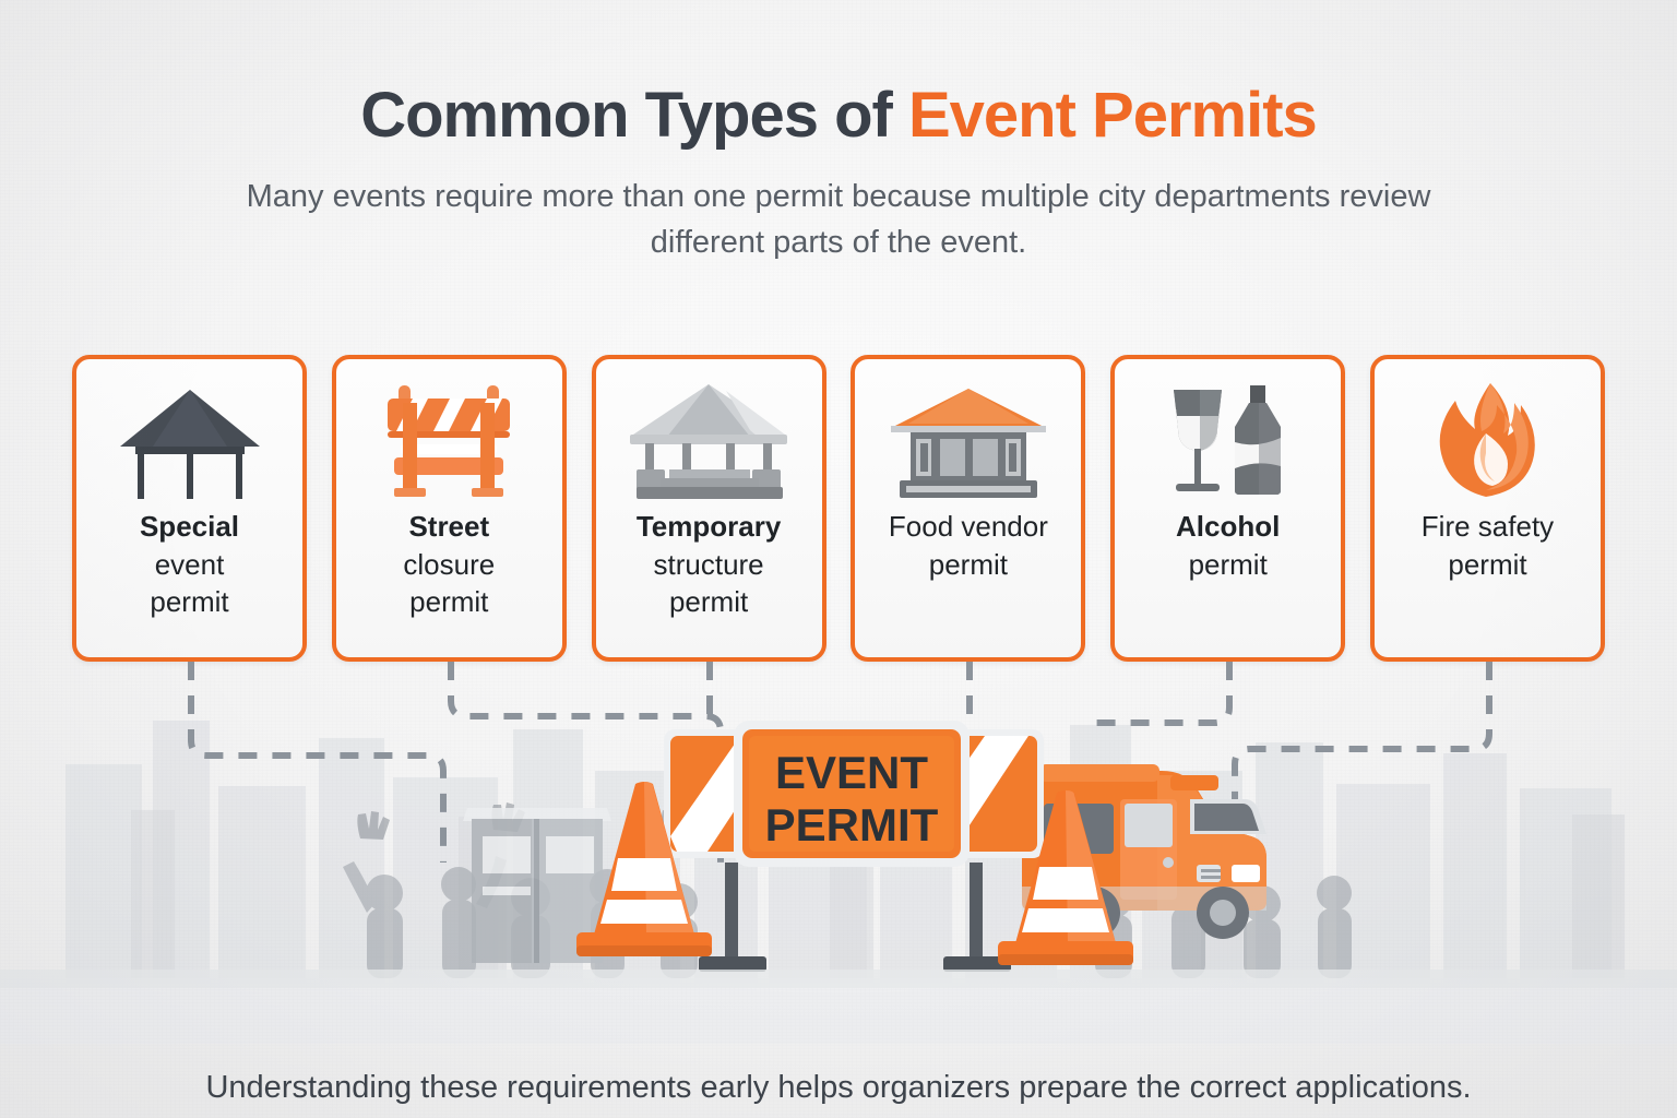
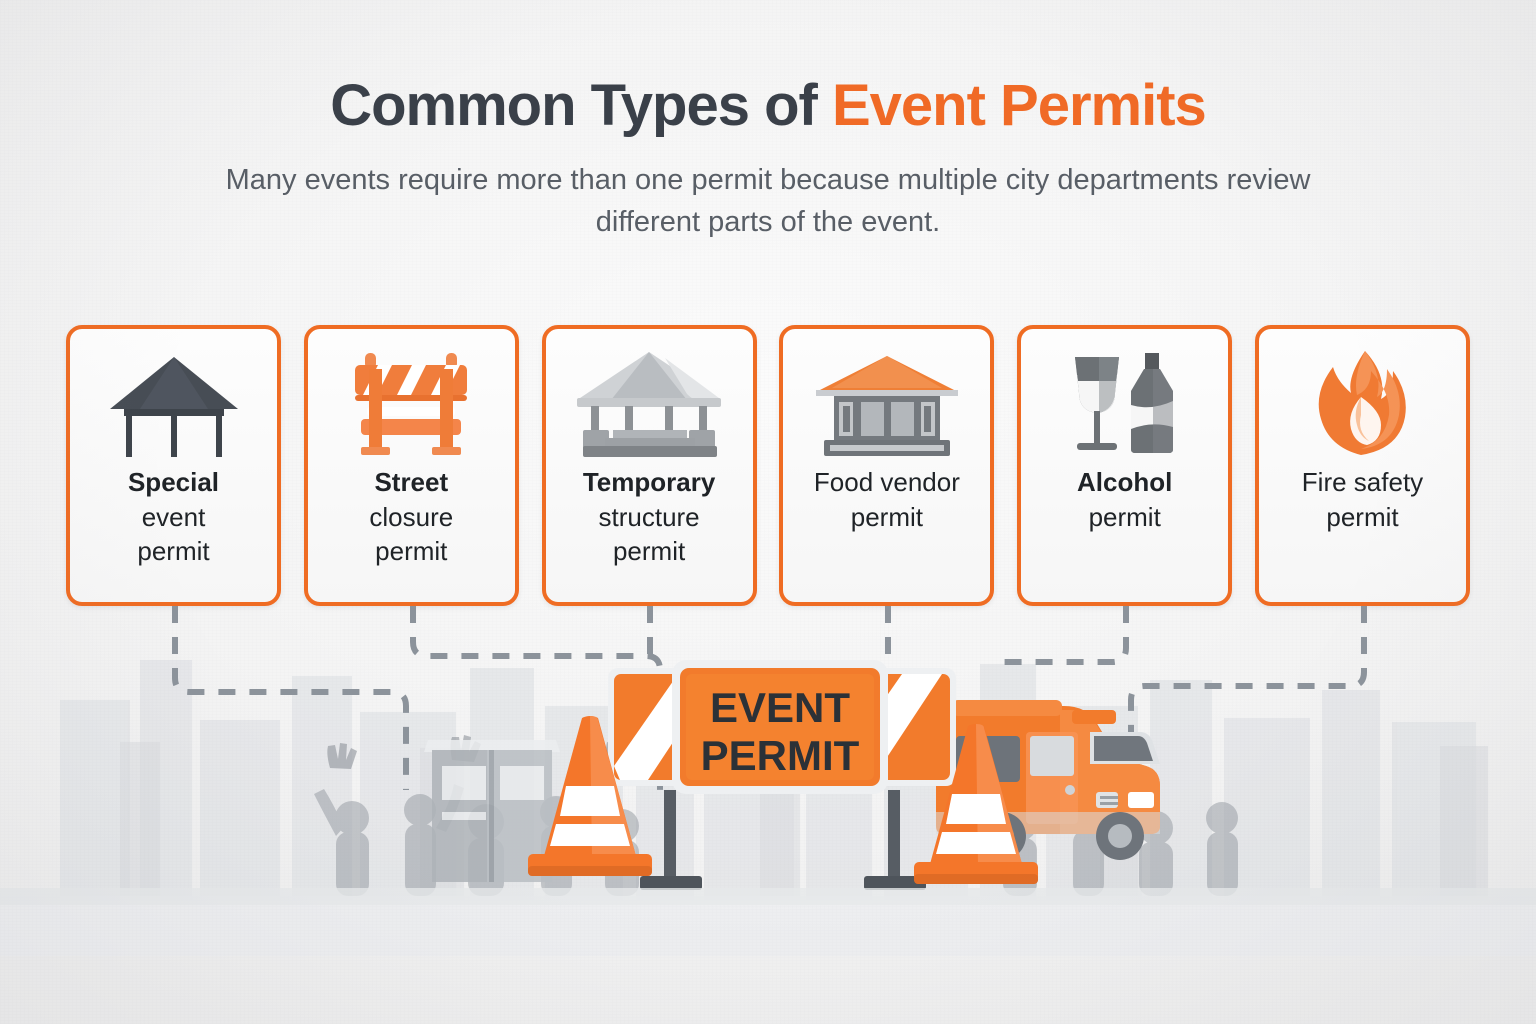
- Understanding these requirements early helps organizers prepare the correct applications.
